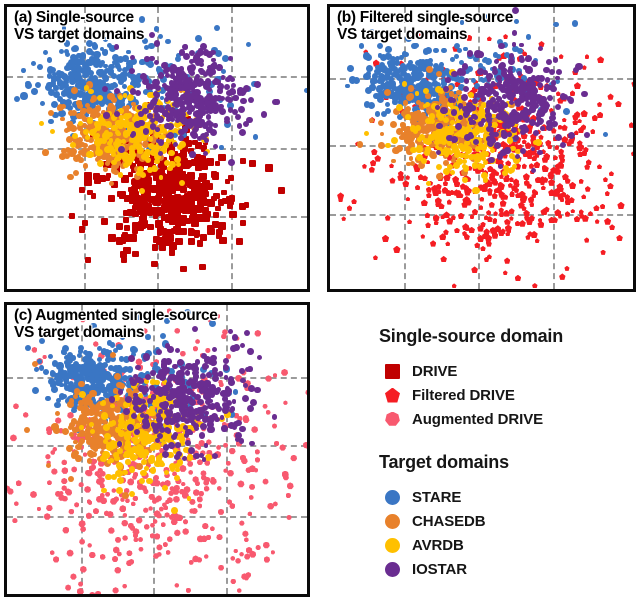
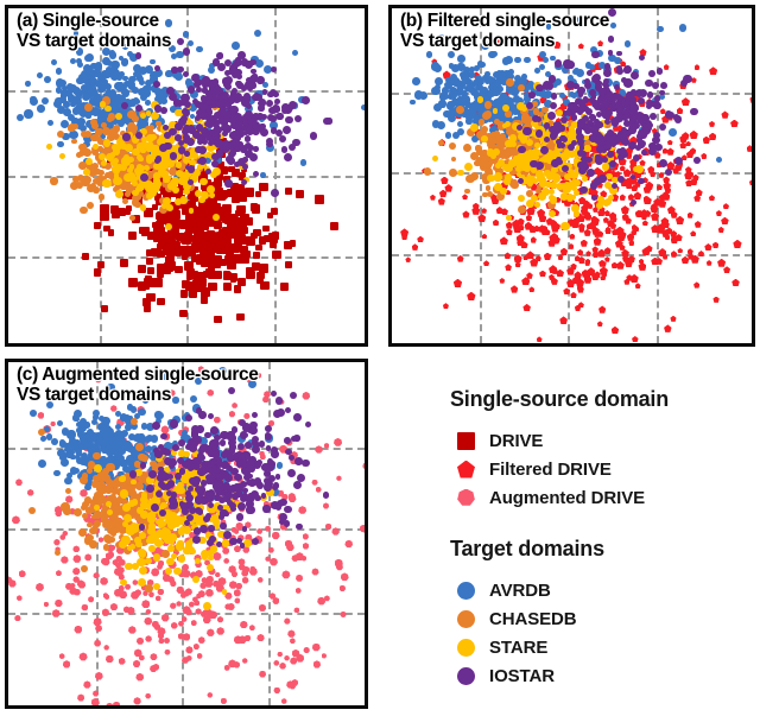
  (a) Single-source
  VS target domains
  (b) Filtered single-source
  VS target domains
  (c) Augmented single-source
  VS target domains
  Single-source domain
  Target domains
  DRIVE
  Filtered DRIVE
  Augmented DRIVE
- STARE
+ AVRDB
  CHASEDB
- AVRDB
+ STARE
  IOSTAR
